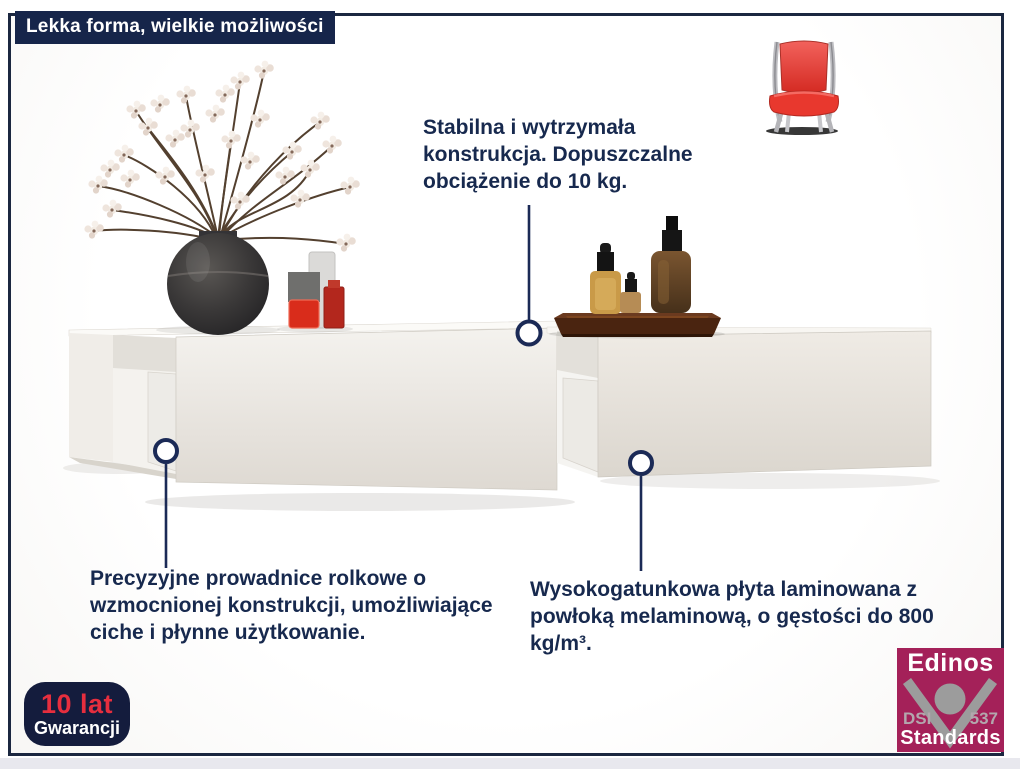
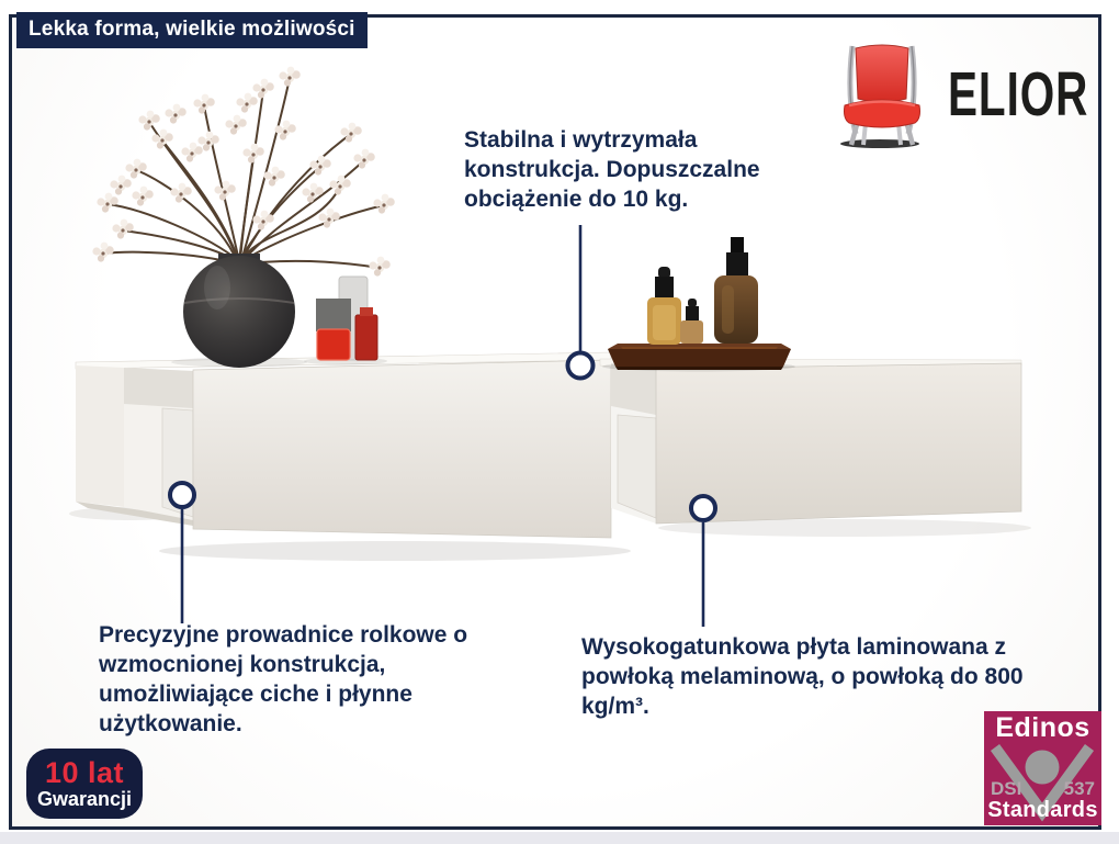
  Lekka forma, wielkie możliwości
+ ELIOR
  Stabilna i wytrzymała konstrukcja. Dopuszczalne obciążenie do 10 kg.
- Precyzyjne prowadnice rolkowe o wzmocnionej konstrukcji, umożliwiające ciche i płynne użytkowanie.
+ Precyzyjne prowadnice rolkowe o wzmocnionej konstrukcja, umożliwiające ciche i płynne użytkowanie.
- Wysokogatunkowa płyta laminowana z powłoką melaminową, o gęstości do 800 kg/m³.
+ Wysokogatunkowa płyta laminowana z powłoką melaminową, o powłoką do 800 kg/m³.
  10 lat
  Gwarancji
  Edinos
  DSI
  537
  Standards
